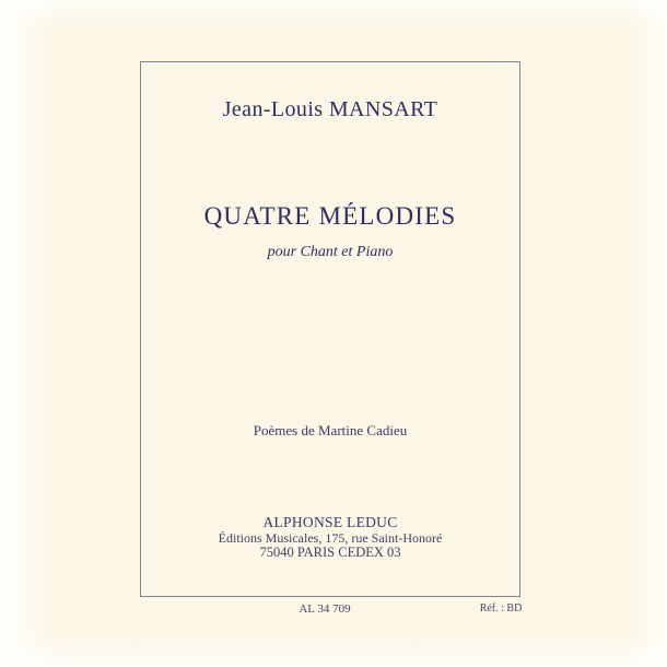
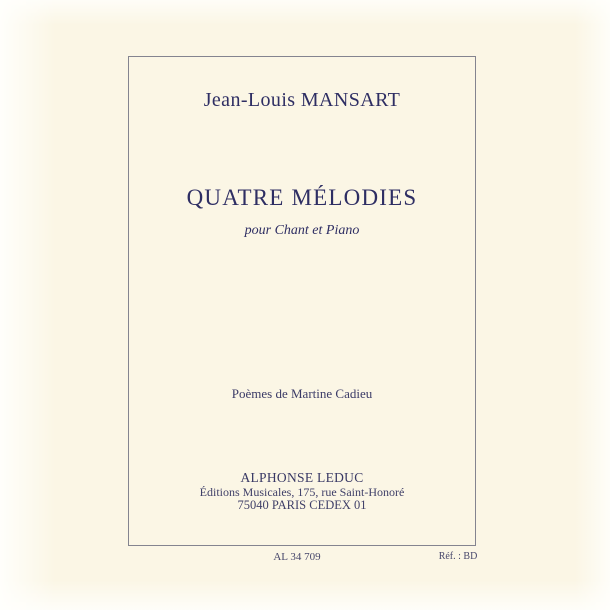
  Jean-Louis MANSART
  QUATRE MÉLODIES
  pour Chant et Piano
  Poèmes de Martine Cadieu
  ALPHONSE LEDUC
  Éditions Musicales, 175, rue Saint-Honoré
- 75040 PARIS CEDEX 03
+ 75040 PARIS CEDEX 01
  AL 34 709
  Réf. : BD
